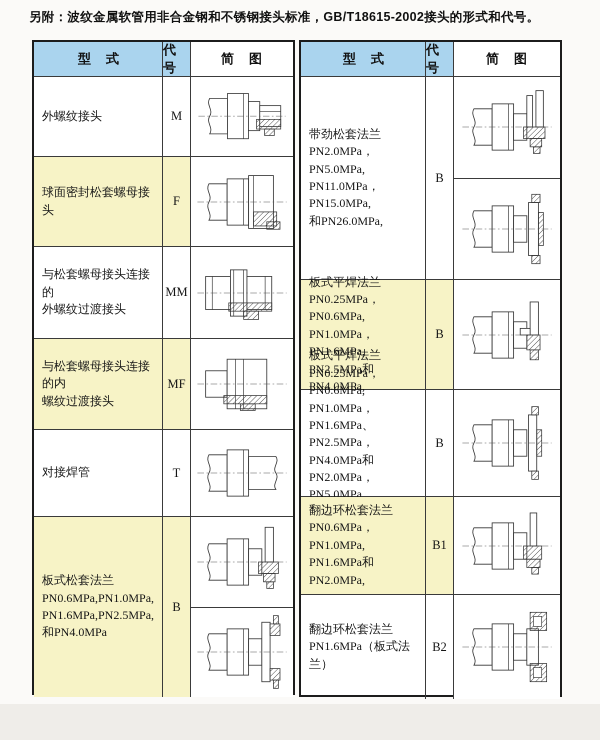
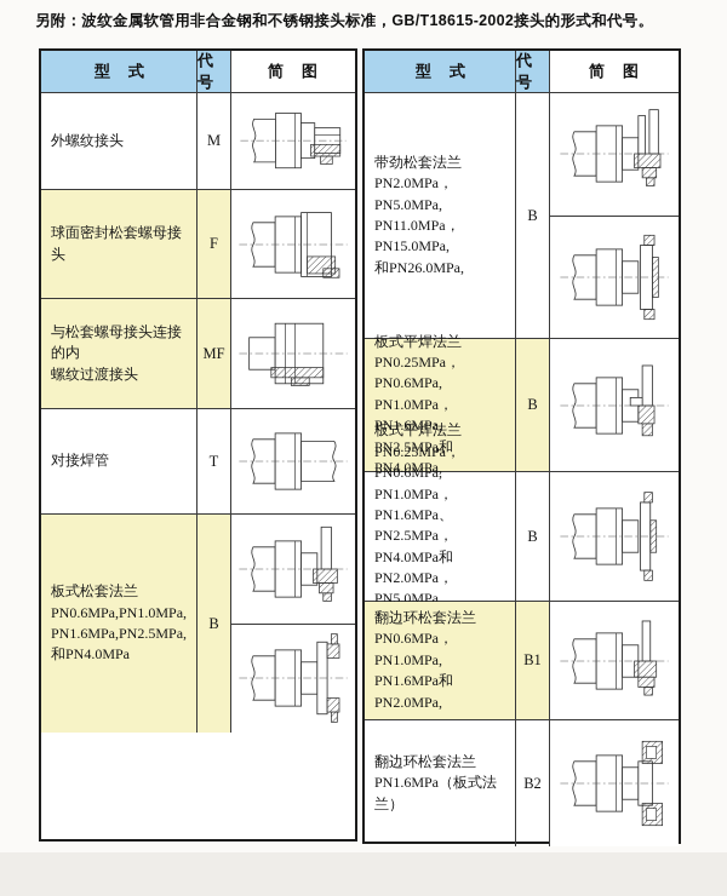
  另附：波纹金属软管用非合金钢和不锈钢接头标准，GB/T18615-2002接头的形式和代号。
  型 式
  代号
  简 图
  外螺纹接头
  M
  球面密封松套螺母接头
  F
- 与松套螺母接头连接的
- 外螺纹过渡接头
- MM
  与松套螺母接头连接的内
  螺纹过渡接头
  MF
  对接焊管
  T
  板式松套法兰
  PN0.6MPa,PN1.0MPa,
  PN1.6MPa,PN2.5MPa,
  和PN4.0MPa
  B
  型 式
  代号
  简 图
  带劲松套法兰
  PN2.0MPa，PN5.0MPa,
  PN11.0MPa，PN15.0MPa,
  和PN26.0MPa,
  B
  板式平焊法兰
  PN0.25MPa，PN0.6MPa,
  PN1.0MPa，PN1.6MPa,
  PN2.5MPa和PN4.0MPa,
  B
  板式平焊法兰
  PN0.25MPa，PN0.6MPa,
  PN1.0MPa，PN1.6MPa、
  PN2.5MPa，PN4.0MPa和
  PN2.0MPa，PN5.0MPa,
  B
  翻边环松套法兰
  PN0.6MPa，PN1.0MPa,
  PN1.6MPa和PN2.0MPa,
  B1
  翻边环松套法兰
  PN1.6MPa（板式法兰）
  B2
